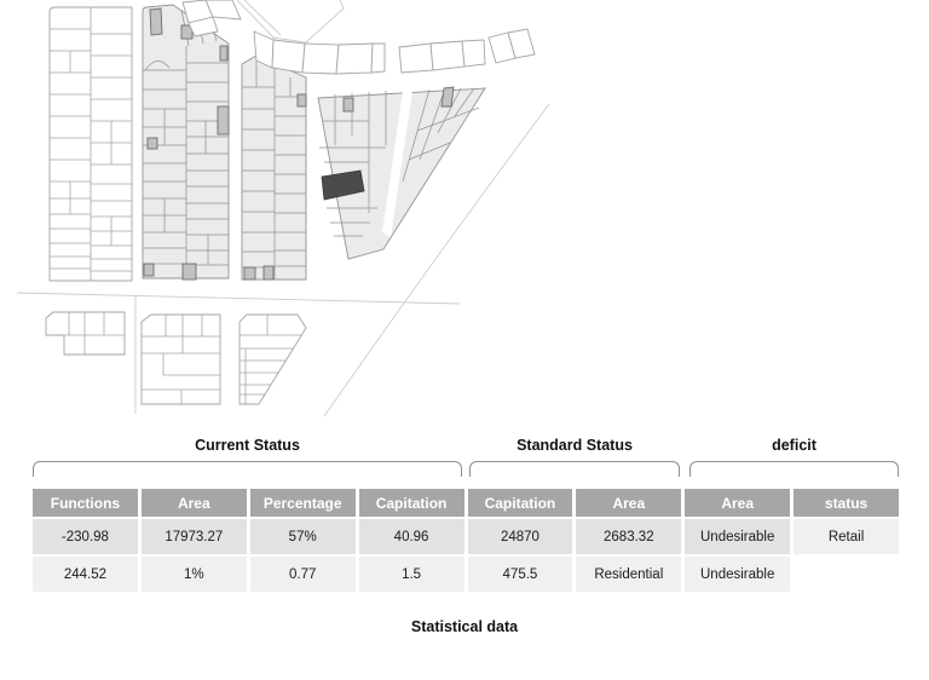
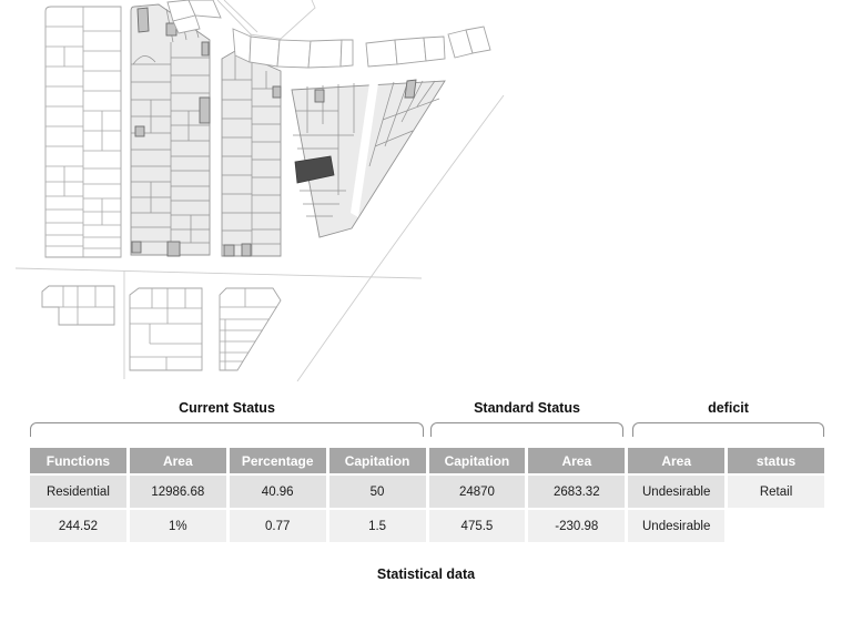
  Current Status
  Standard Status
  deficit
  Functions
  Area
  Percentage
  Capitation
  Capitation
  Area
  Area
  status
- -230.98
+ Residential
- 17973.27
+ 12986.68
- 57%
  40.96
+ 50
  24870
  2683.32
  Undesirable
  Retail
  244.52
  1%
  0.77
  1.5
  475.5
- Residential
+ -230.98
  Undesirable
  Statistical data
